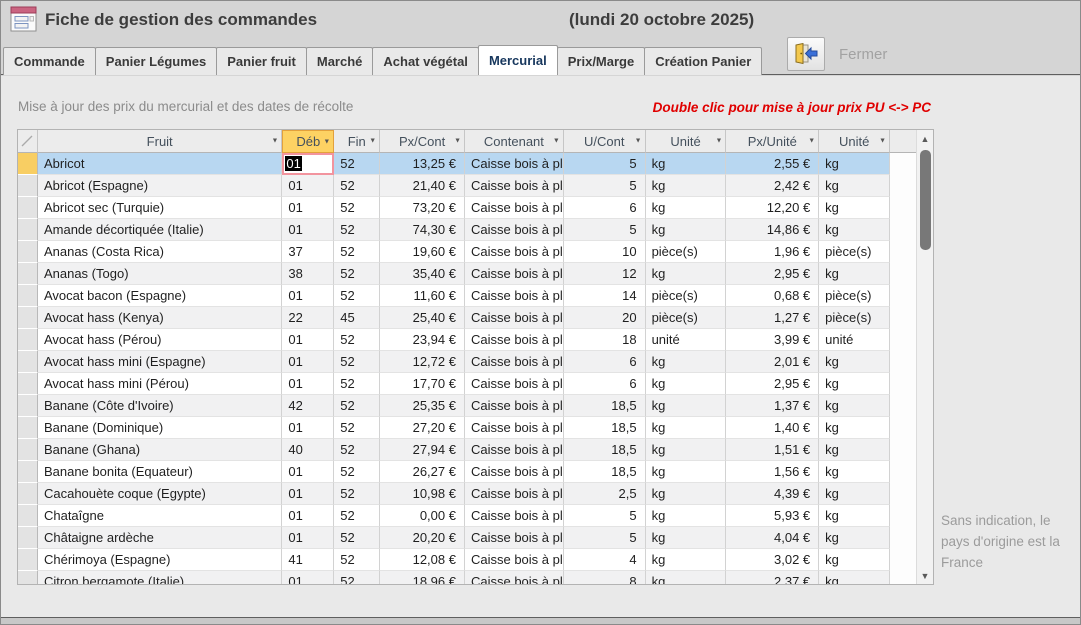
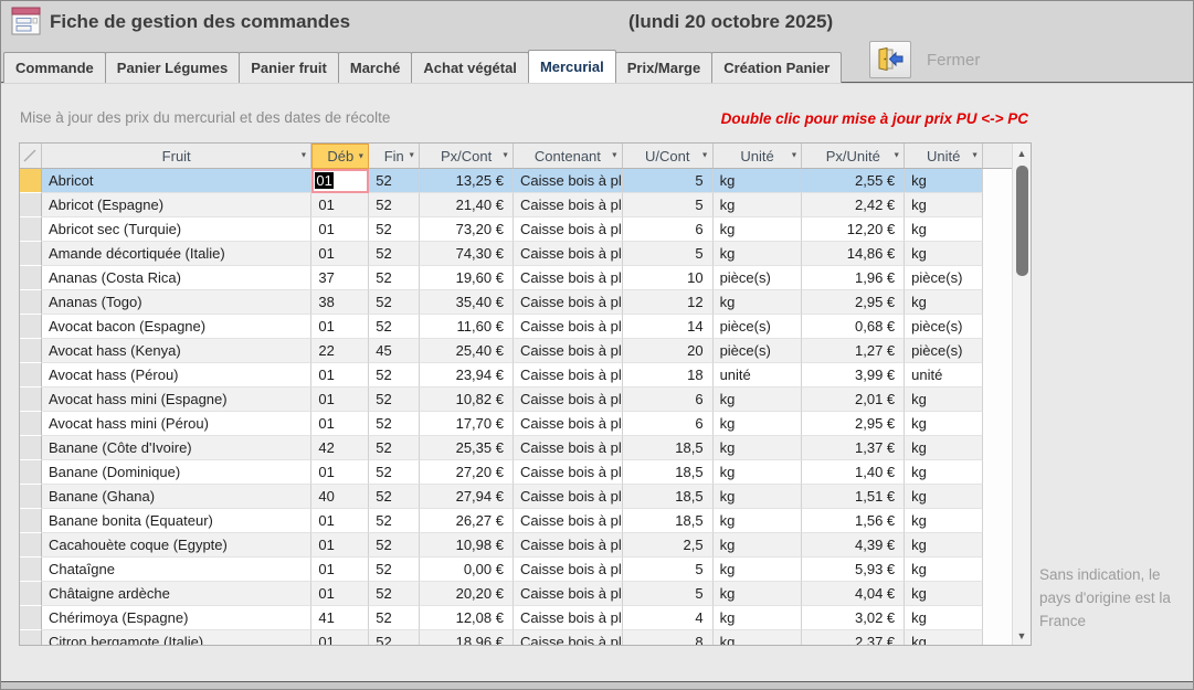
  Fiche de gestion des commandes
  (lundi 20 octobre 2025)
  Commande
  Panier Légumes
  Panier fruit
  Marché
  Achat végétal
  Mercurial
  Prix/Marge
  Création Panier
  Fermer
  Mise à jour des prix du mercurial et des dates de récolte
  Double clic pour mise à jour prix PU <-> PC
  Fruit
  Déb
  Fin
  Px/Cont
  Contenant
  U/Cont
  Unité
  Px/Unité
  Unité
  Abricot
  01
  52
  13,25 €
  Caisse bois à pl
  5
  kg
  2,55 €
  kg
  Abricot (Espagne)
  01
  52
  21,40 €
  Caisse bois à pl
  5
  kg
  2,42 €
  kg
  Abricot sec (Turquie)
  01
  52
  73,20 €
  Caisse bois à pl
  6
  kg
  12,20 €
  kg
  Amande décortiquée (Italie)
  01
  52
  74,30 €
  Caisse bois à pl
  5
  kg
  14,86 €
  kg
  Ananas (Costa Rica)
  37
  52
  19,60 €
  Caisse bois à pl
  10
  pièce(s)
  1,96 €
  pièce(s)
  Ananas (Togo)
  38
  52
  35,40 €
  Caisse bois à pl
  12
  kg
  2,95 €
  kg
  Avocat bacon (Espagne)
  01
  52
  11,60 €
  Caisse bois à pl
  14
  pièce(s)
  0,68 €
  pièce(s)
  Avocat hass (Kenya)
  22
  45
  25,40 €
  Caisse bois à pl
  20
  pièce(s)
  1,27 €
  pièce(s)
  Avocat hass (Pérou)
  01
  52
  23,94 €
  Caisse bois à pl
  18
  unité
  3,99 €
  unité
  Avocat hass mini (Espagne)
  01
  52
- 12,72 €
+ 10,82 €
  Caisse bois à pl
  6
  kg
  2,01 €
  kg
  Avocat hass mini (Pérou)
  01
  52
  17,70 €
  Caisse bois à pl
  6
  kg
  2,95 €
  kg
  Banane (Côte d'Ivoire)
  42
  52
  25,35 €
  Caisse bois à pl
  18,5
  kg
  1,37 €
  kg
  Banane (Dominique)
  01
  52
  27,20 €
  Caisse bois à pl
  18,5
  kg
  1,40 €
  kg
  Banane (Ghana)
  40
  52
  27,94 €
  Caisse bois à pl
  18,5
  kg
  1,51 €
  kg
  Banane bonita (Equateur)
  01
  52
  26,27 €
  Caisse bois à pl
  18,5
  kg
  1,56 €
  kg
  Cacahouète coque (Egypte)
  01
  52
  10,98 €
  Caisse bois à pl
  2,5
  kg
  4,39 €
  kg
  Chataîgne
  01
  52
  0,00 €
  Caisse bois à pl
  5
  kg
  5,93 €
  kg
  Châtaigne ardèche
  01
  52
  20,20 €
  Caisse bois à pl
  5
  kg
  4,04 €
  kg
  Chérimoya (Espagne)
  41
  52
  12,08 €
  Caisse bois à pl
  4
  kg
  3,02 €
  kg
  Citron bergamote (Italie)
  01
  52
  18,96 €
  Caisse bois à pl
  8
  kg
  2,37 €
  kg
  ▲
  ▼
  Sans indication, le pays d'origine est la France
